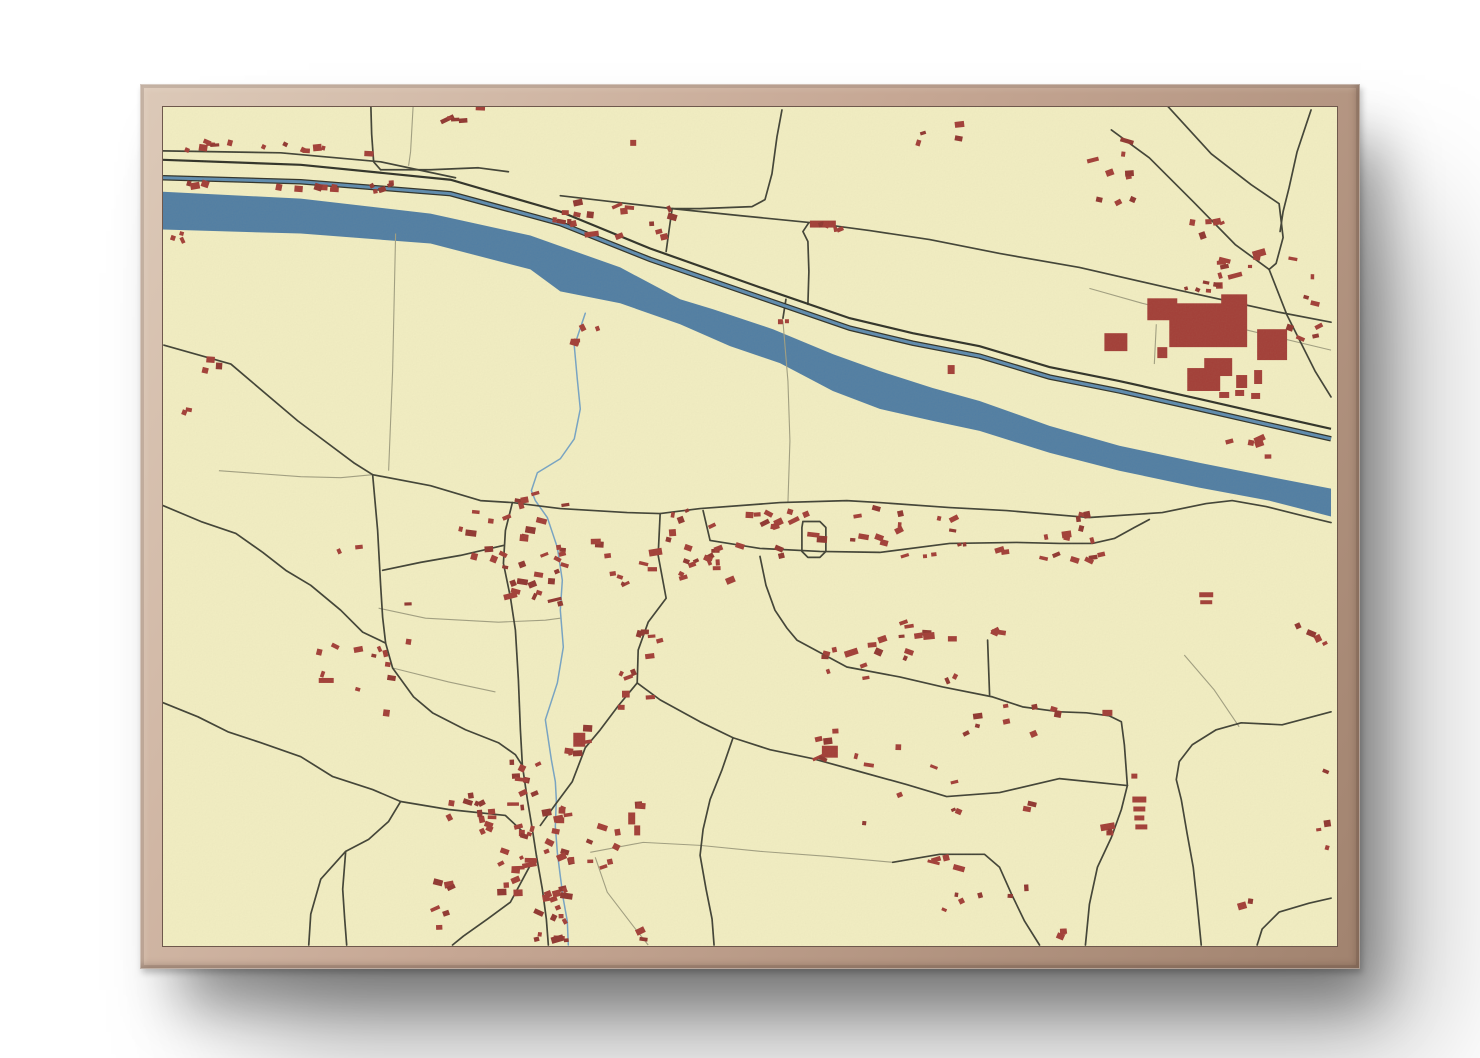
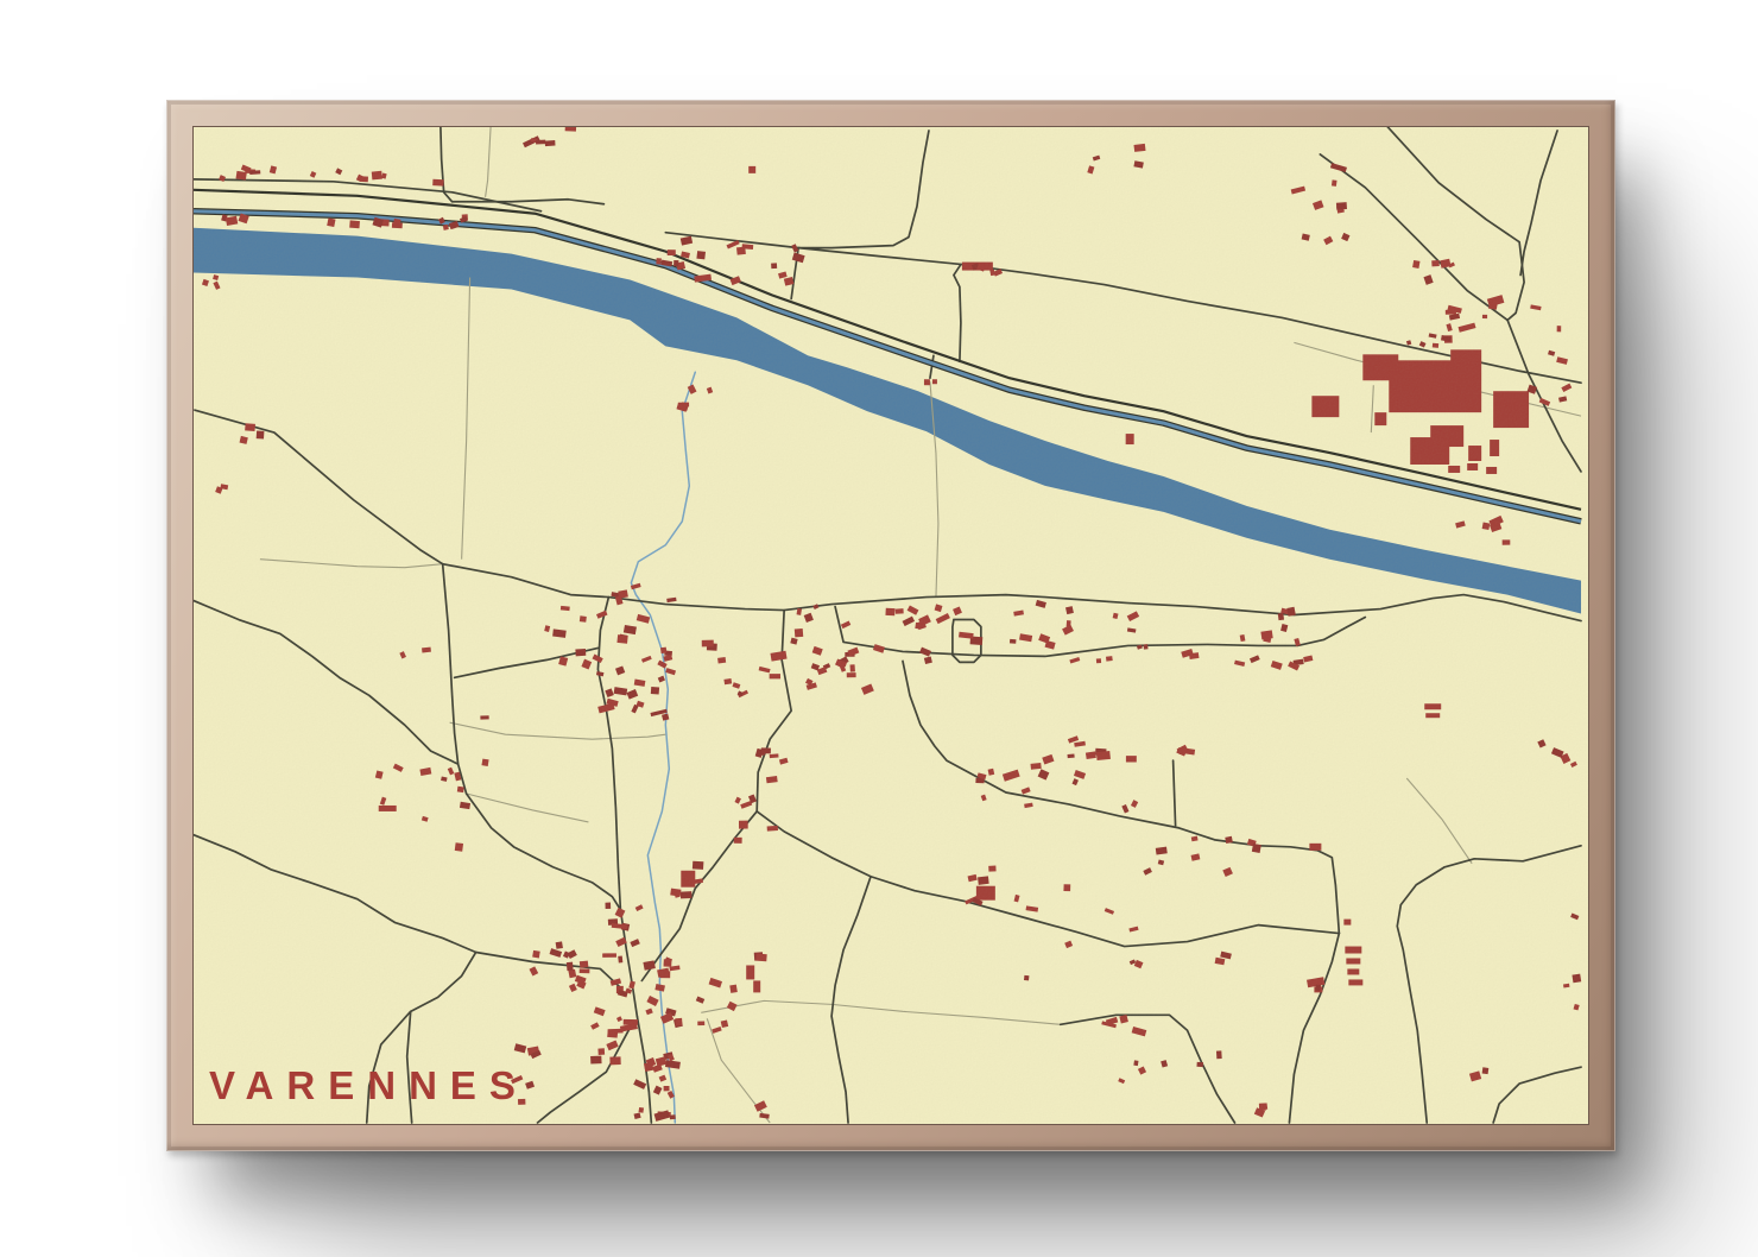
+ VARENNES
